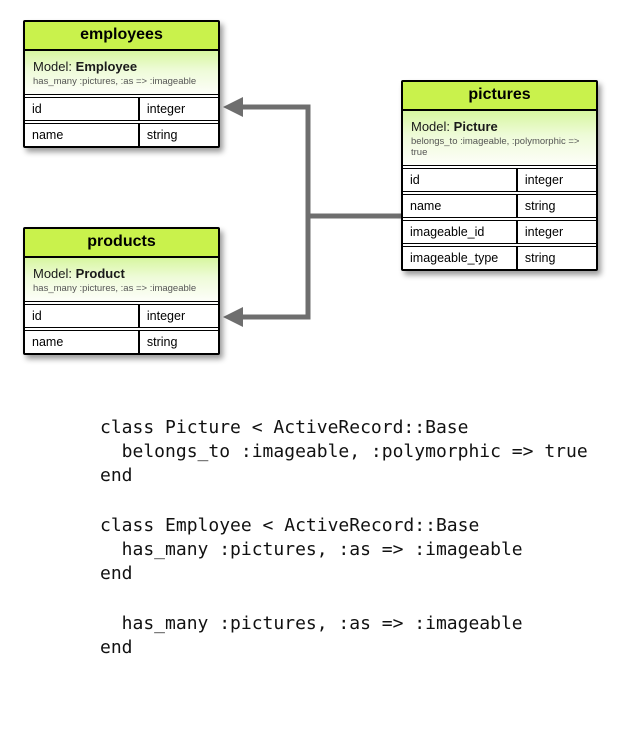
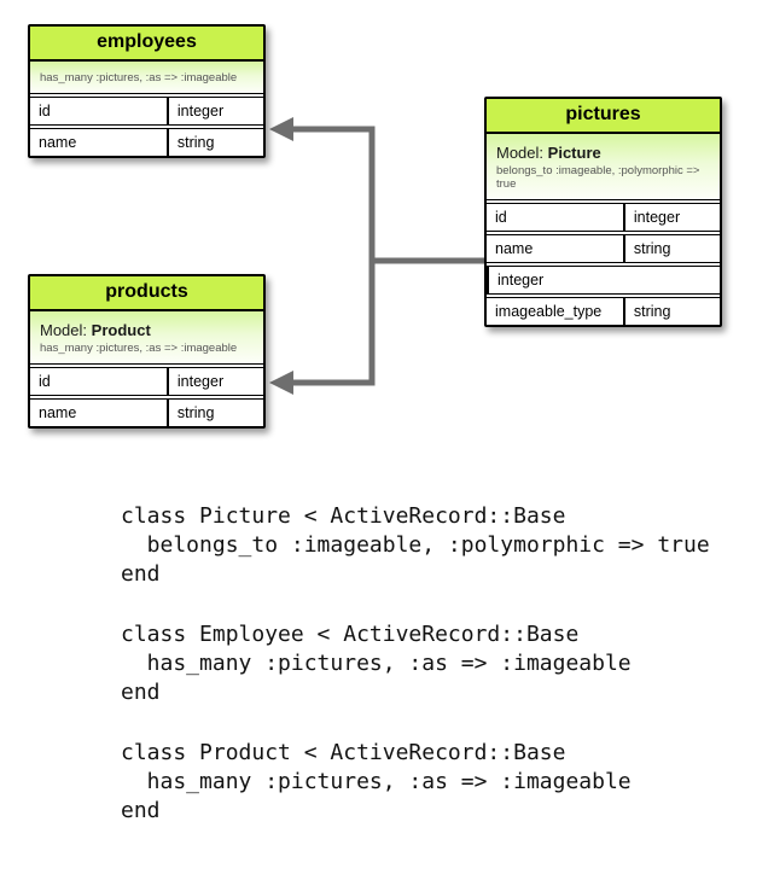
  employees
- Model: Employee
  has_many :pictures, :as => :imageable
  id
  integer
  name
  string
  pictures
  Model: Picture
  belongs_to :imageable, :polymorphic => true
  id
  integer
  name
  string
- imageable_id
  integer
  imageable_type
  string
  products
  Model: Product
  has_many :pictures, :as => :imageable
  id
  integer
  name
  string
  class Picture < ActiveRecord::Base
  belongs_to :imageable, :polymorphic => true
  end
  class Employee < ActiveRecord::Base
  has_many :pictures, :as => :imageable
  end
+ class Product < ActiveRecord::Base
  has_many :pictures, :as => :imageable
  end
